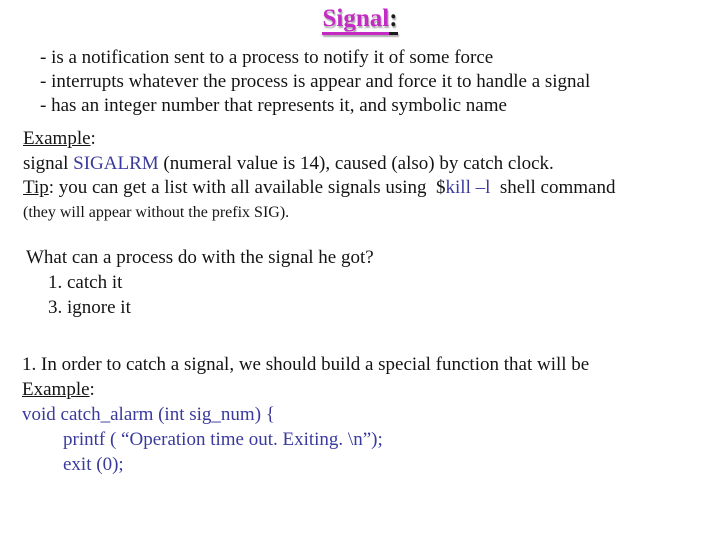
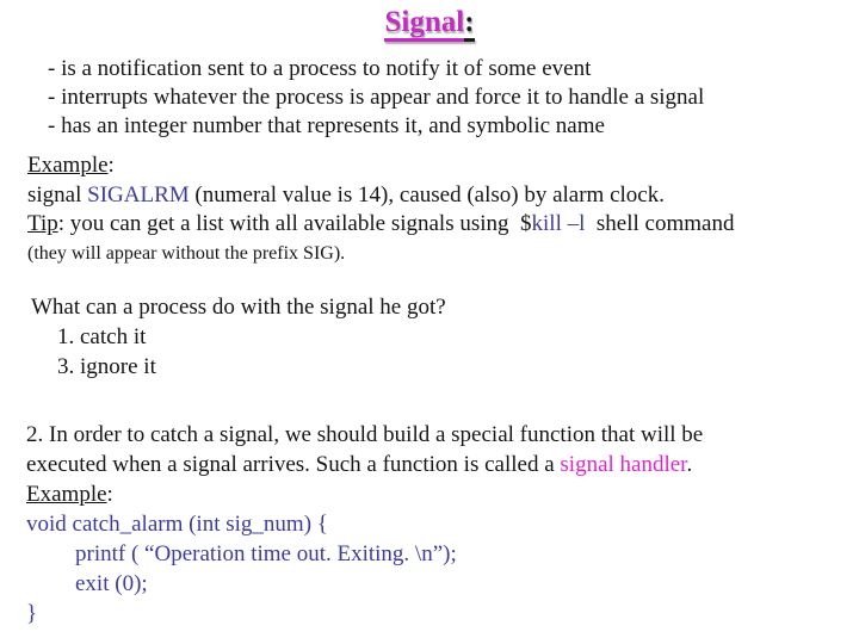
  Signal:
- - is a notification sent to a process to notify it of some force
+ - is a notification sent to a process to notify it of some event
  - interrupts whatever the process is appear and force it to handle a signal
  - has an integer number that represents it, and symbolic name
  Example:
- signal SIGALRM (numeral value is 14), caused (also) by catch clock.
+ signal SIGALRM (numeral value is 14), caused (also) by alarm clock.
  Tip: you can get a list with all available signals using $kill –l shell command
  (they will appear without the prefix SIG).
  What can a process do with the signal he got?
  1. catch it
  3. ignore it
- 1. In order to catch a signal, we should build a special function that will be
+ 2. In order to catch a signal, we should build a special function that will be
+ executed when a signal arrives. Such a function is called a signal handler.
  Example:
  void catch_alarm (int sig_num) {
  printf ( “Operation time out. Exiting. \n”);
  exit (0);
+ }
